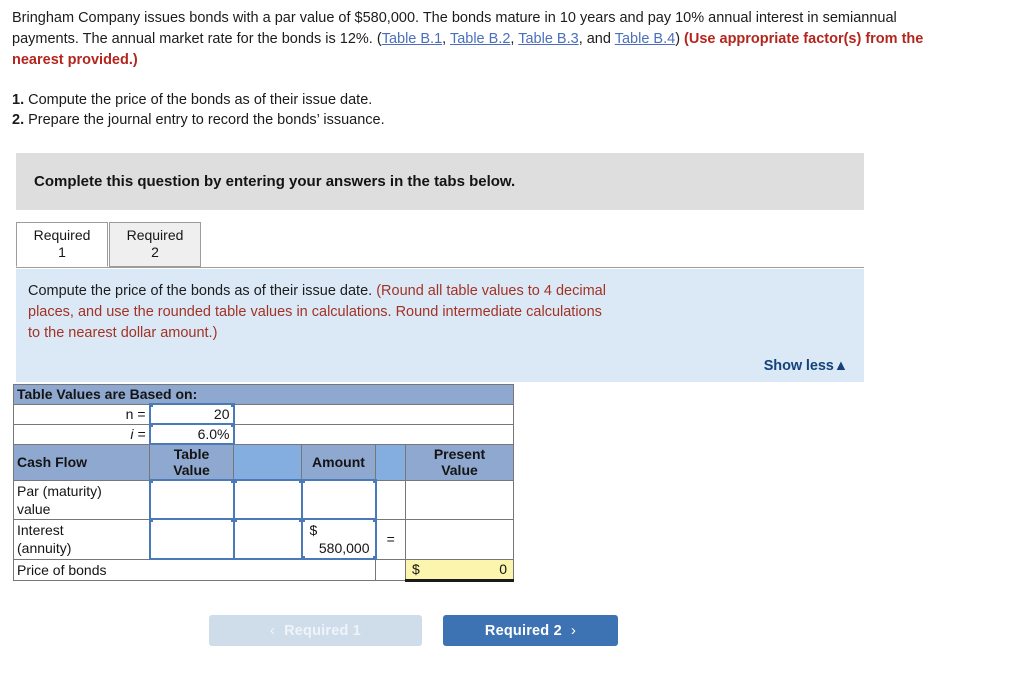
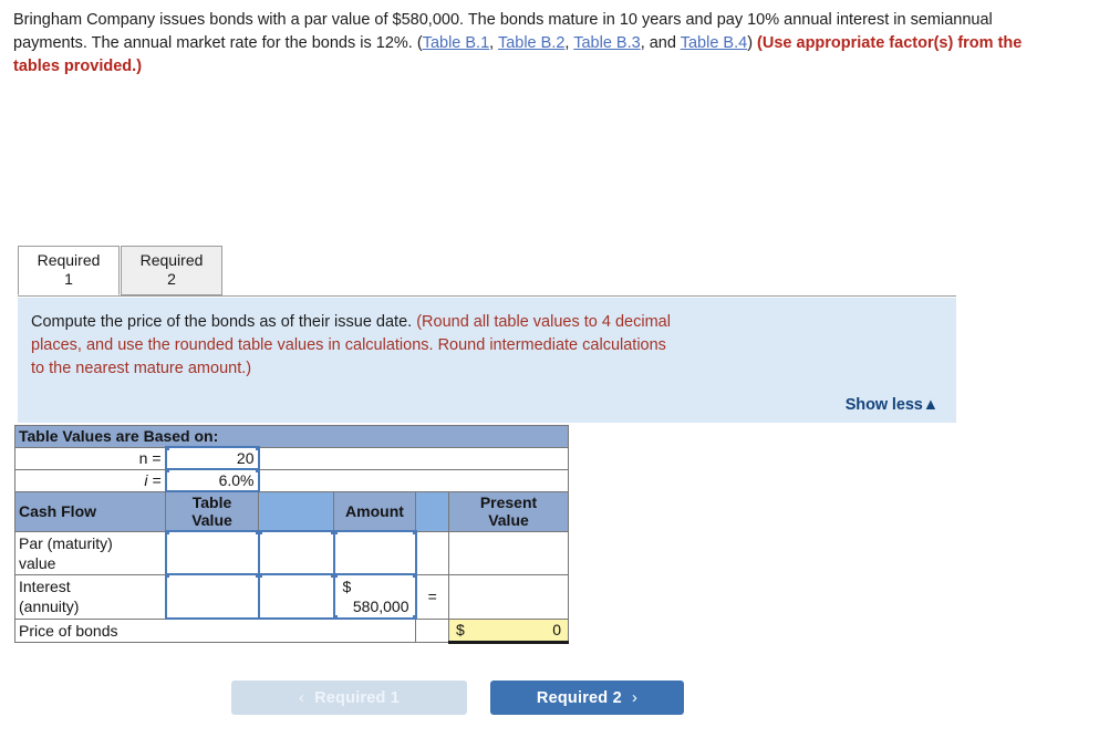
- Bringham Company issues bonds with a par value of $580,000. The bonds mature in 10 years and pay 10% annual interest in semiannual payments. The annual market rate for the bonds is 12%. (Table B.1, Table B.2, Table B.3, and Table B.4) (Use appropriate factor(s) from the nearest provided.)
+ Bringham Company issues bonds with a par value of $580,000. The bonds mature in 10 years and pay 10% annual interest in semiannual payments. The annual market rate for the bonds is 12%. (Table B.1, Table B.2, Table B.3, and Table B.4) (Use appropriate factor(s) from the tables provided.)
- 1. Compute the price of the bonds as of their issue date.
- 2. Prepare the journal entry to record the bonds’ issuance.
- Complete this question by entering your answers in the tabs below.
  Required
  1
  Required
  2
  Compute the price of the bonds as of their issue date. (Round all table values to 4 decimal
  places, and use the rounded table values in calculations. Round intermediate calculations
- to the nearest dollar amount.)
+ to the nearest mature amount.)
  Show less▲
  Table Values are Based on:
  n =	20
  i =	6.0%
  Cash Flow	Table Value		Amount		Present Value
  Par (maturity) value
  Interest (annuity)			$ 580,000	=
  Price of bonds		$ 0
  ‹
  Required 1
  Required 2
  ›
